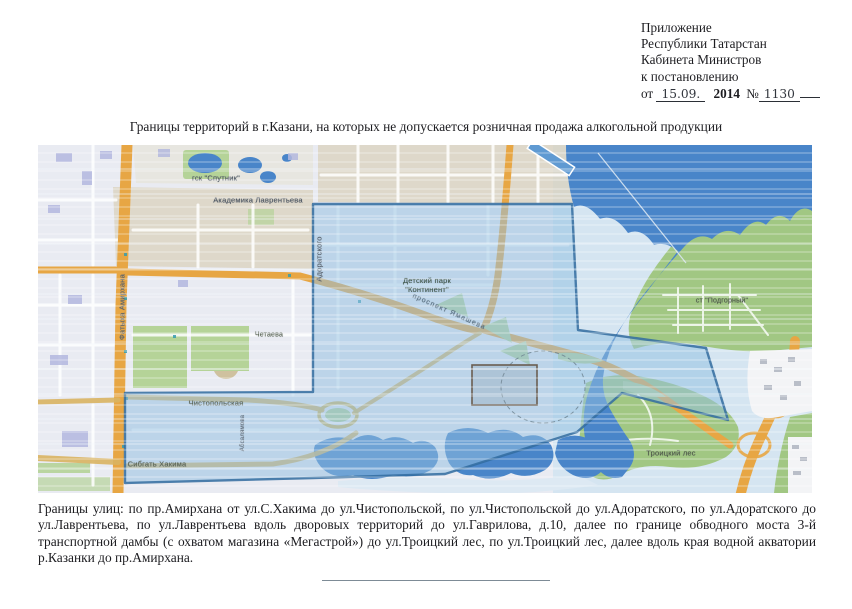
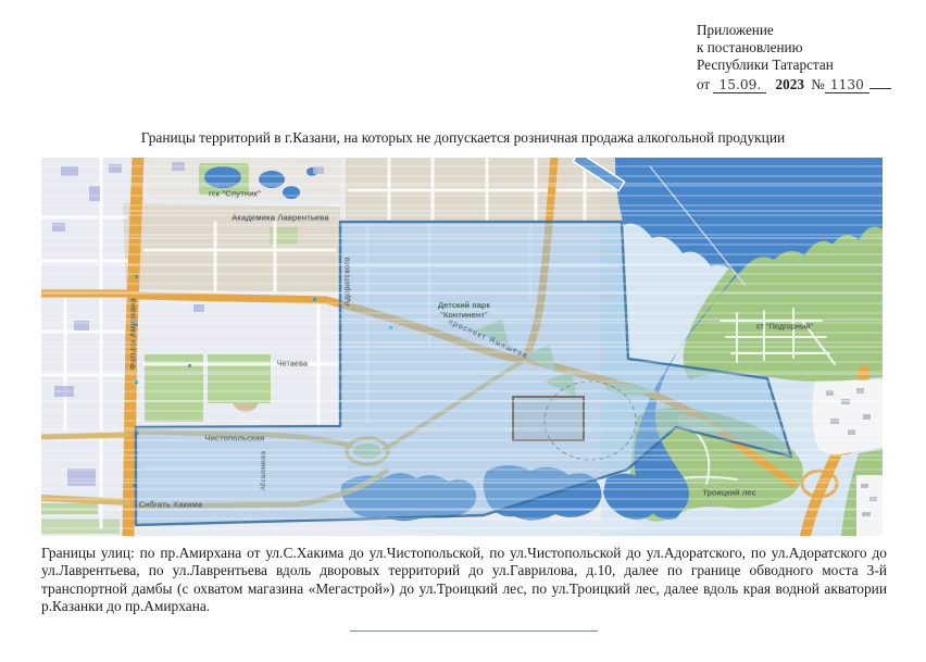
  Приложение
- Республики Татарстан
+ к постановлению
- Кабинета Министров
- к постановлению
+ Республики Татарстан
- от 15.09. 2014 № 1130
+ от 15.09. 2023 № 1130
  Границы территорий в г.Казани, на которых не допускается розничная продажа алкогольной продукции
  Границы улиц: по пр.Амирхана от ул.С.Хакима до ул.Чистопольской, по ул.Чистопольской до ул.Адоратского, по ул.Адоратского до ул.Лаврентьева, по ул.Лаврентьева вдоль дворовых территорий до ул.Гаврилова, д.10, далее по границе обводного моста 3-й транспортной дамбы (с охватом магазина «Мегастрой») до ул.Троицкий лес, по ул.Троицкий лес, далее вдоль края водной акватории р.Казанки до пр.Амирхана.
